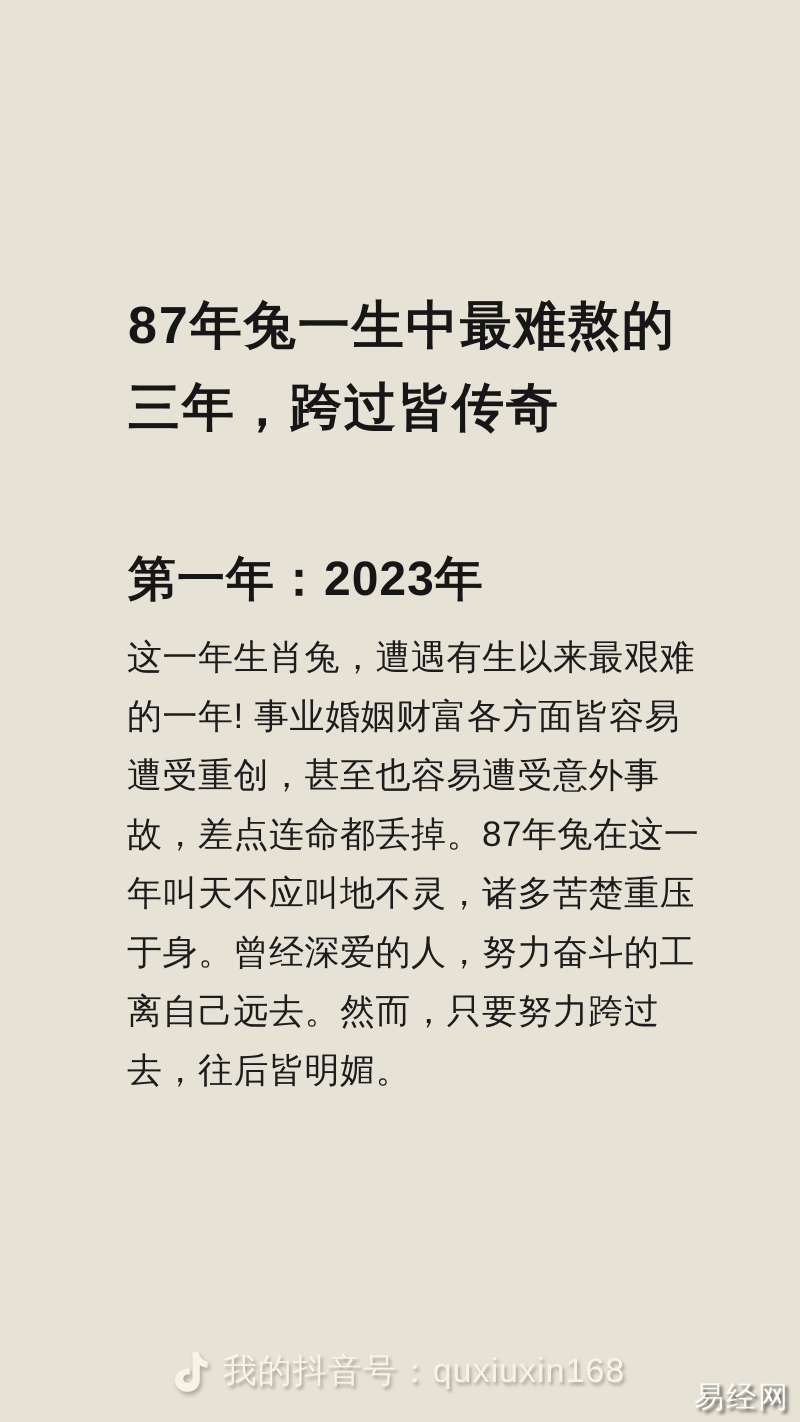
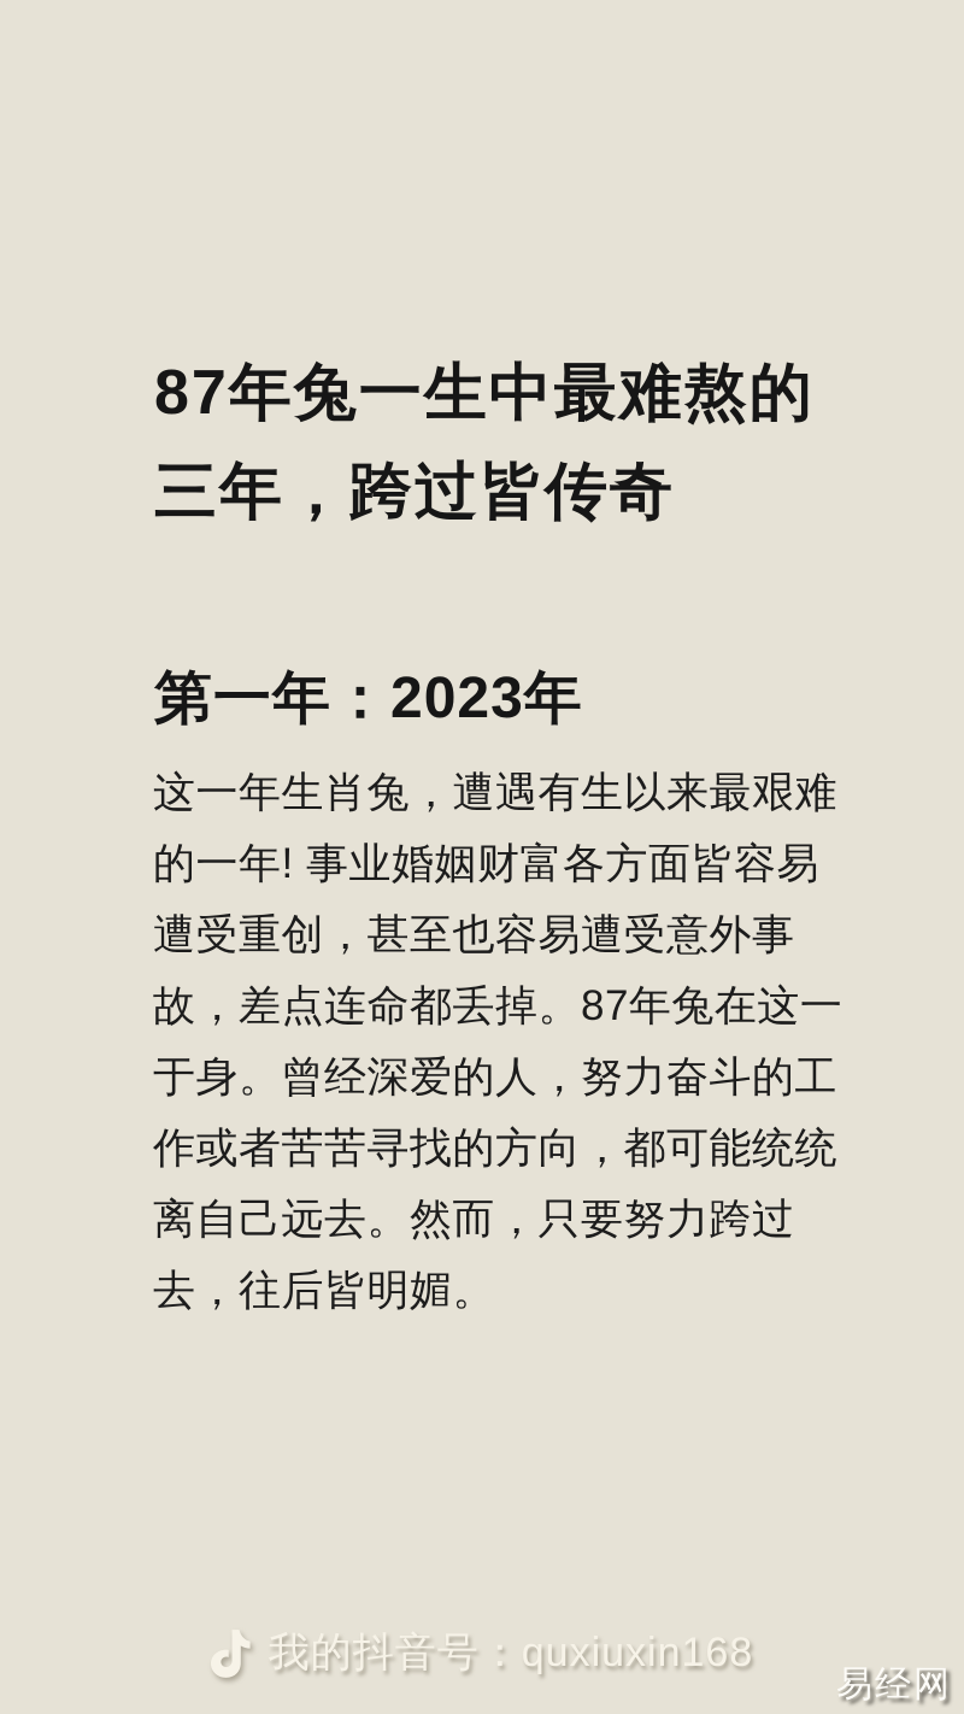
  87年兔一生中最难熬的
  三年，跨过皆传奇
  第一年：2023年
  这一年生肖兔，遭遇有生以来最艰难
  的一年! 事业婚姻财富各方面皆容易
  遭受重创，甚至也容易遭受意外事
  故，差点连命都丢掉。87年兔在这一
- 年叫天不应叫地不灵，诸多苦楚重压
  于身。曾经深爱的人，努力奋斗的工
+ 作或者苦苦寻找的方向，都可能统统
  离自己远去。然而，只要努力跨过
  去，往后皆明媚。
  我的抖音号：quxiuxin168
  易经网
